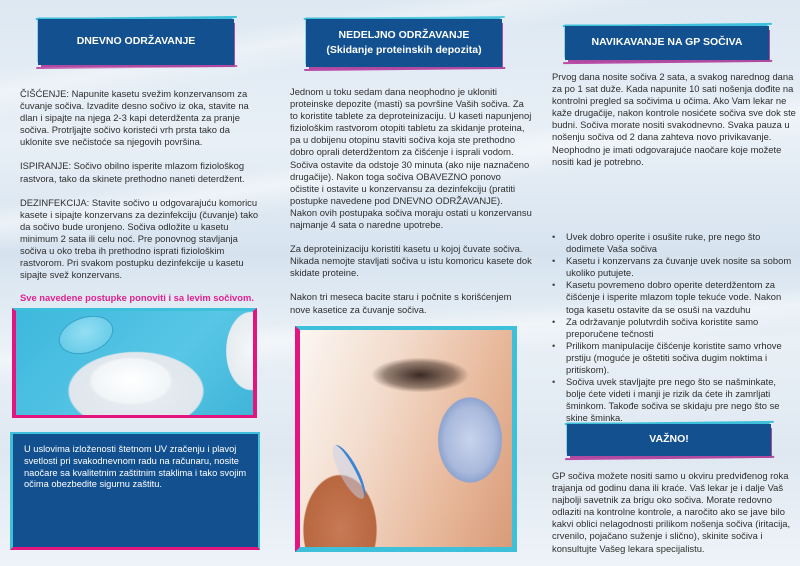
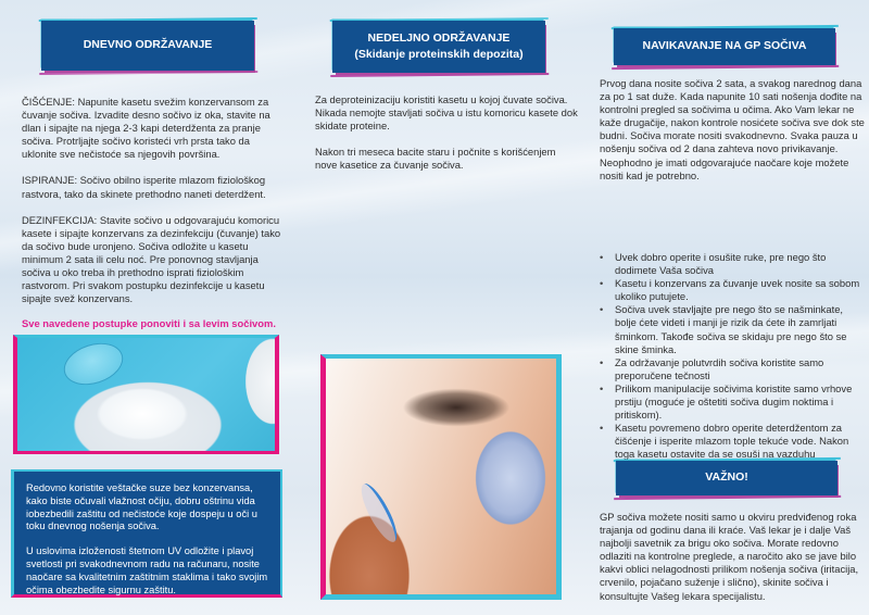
  DNEVNO ODRŽAVANJE
  ČIŠĆENJE: Napunite kasetu svežim konzervansom za čuvanje sočiva. Izvadite desno sočivo iz oka, stavite na dlan i sipajte na njega 2-3 kapi deterdženta za pranje sočiva. Protrljajte sočivo koristeći vrh prsta tako da uklonite sve nečistoće sa njegovih površina.
  ISPIRANJE: Sočivo obilno isperite mlazom fiziološkog rastvora, tako da skinete prethodno naneti deterdžent.
  DEZINFEKCIJA: Stavite sočivo u odgovarajuću komoricu kasete i sipajte konzervans za dezinfekciju (čuvanje) tako da sočivo bude uronjeno. Sočiva odložite u kasetu minimum 2 sata ili celu noć. Pre ponovnog stavljanja sočiva u oko treba ih prethodno isprati fiziološkim rastvorom. Pri svakom postupku dezinfekcije u kasetu sipajte svež konzervans.
  Sve navedene postupke ponoviti i sa levim sočivom.
+ Redovno koristite veštačke suze bez konzervansa, kako biste očuvali vlažnost očiju, dobru oštrinu vida iobezbedili zaštitu od nečistoće koje dospeju u oči u toku dnevnog nošenja sočiva.
- U uslovima izloženosti štetnom UV zračenju i plavoj svetlosti pri svakodnevnom radu na računaru, nosite naočare sa kvalitetnim zaštitnim staklima i tako svojim očima obezbedite sigurnu zaštitu.
+ U uslovima izloženosti štetnom UV odložite i plavoj svetlosti pri svakodnevnom radu na računaru, nosite naočare sa kvalitetnim zaštitnim staklima i tako svojim očima obezbedite sigurnu zaštitu.
  NEDELJNO ODRŽAVANJE
  (Skidanje proteinskih depozita)
- Jednom u toku sedam dana neophodno je ukloniti proteinske depozite (masti) sa površine Vaših sočiva. Za to koristite tablete za deproteinizaciju. U kaseti napunjenoj fiziološkim rastvorom otopiti tabletu za skidanje proteina, pa u dobijenu otopinu staviti sočiva koja ste prethodno dobro oprali deterdžentom za čišćenje i isprali vodom. Sočiva ostavite da odstoje 30 minuta (ako nije naznačeno drugačije). Nakon toga sočiva OBAVEZNO ponovo očistite i ostavite u konzervansu za dezinfekciju (pratiti postupke navedene pod DNEVNO ODRŽAVANJE). Nakon ovih postupaka sočiva moraju ostati u konzervansu najmanje 4 sata o naredne upotrebe.
  Za deproteinizaciju koristiti kasetu u kojoj čuvate sočiva. Nikada nemojte stavljati sočiva u istu komoricu kasete dok skidate proteine.
  Nakon tri meseca bacite staru i počnite s korišćenjem nove kasetice za čuvanje sočiva.
  NAVIKAVANJE NA GP SOČIVA
  Prvog dana nosite sočiva 2 sata, a svakog narednog dana za po 1 sat duže. Kada napunite 10 sati nošenja dođite na kontrolni pregled sa sočivima u očima. Ako Vam lekar ne kaže drugačije, nakon kontrole nosićete sočiva sve dok ste budni. Sočiva morate nositi svakodnevno. Svaka pauza u nošenju sočiva od 2 dana zahteva novo privikavanje. Neophodno je imati odgovarajuće naočare koje možete nositi kad je potrebno.
  Uvek dobro operite i osušite ruke, pre nego što dodimete Vaša sočiva
  Kasetu i konzervans za čuvanje uvek nosite sa sobom ukoliko putujete.
- Kasetu povremeno dobro operite deterdžentom za čišćenje i isperite mlazom tople tekuće vode. Nakon toga kasetu ostavite da se osuši na vazduhu
+ Sočiva uvek stavljajte pre nego što se našminkate, bolje ćete videti i manji je rizik da ćete ih zamrljati šminkom. Takođe sočiva se skidaju pre nego što se skine šminka.
  Za održavanje polutvrdih sočiva koristite samo preporučene tečnosti
- Prilikom manipulacije čišćenje koristite samo vrhove prstiju (moguće je oštetiti sočiva dugim noktima i pritiskom).
+ Prilikom manipulacije sočivima koristite samo vrhove prstiju (moguće je oštetiti sočiva dugim noktima i pritiskom).
- Sočiva uvek stavljajte pre nego što se našminkate, bolje ćete videti i manji je rizik da ćete ih zamrljati šminkom. Takođe sočiva se skidaju pre nego što se skine šminka.
+ Kasetu povremeno dobro operite deterdžentom za čišćenje i isperite mlazom tople tekuće vode. Nakon toga kasetu ostavite da se osuši na vazduhu
  VAŽNO!
- GP sočiva možete nositi samo u okviru predviđenog roka trajanja od godinu dana ili kraće. Vaš lekar je i dalje Vaš najbolji savetnik za brigu oko sočiva. Morate redovno odlaziti na kontrolne kontrole, a naročito ako se jave bilo kakvi oblici nelagodnosti prilikom nošenja sočiva (iritacija, crvenilo, pojačano suženje i slično), skinite sočiva i konsultujte Vašeg lekara specijalistu.
+ GP sočiva možete nositi samo u okviru predviđenog roka trajanja od godinu dana ili kraće. Vaš lekar je i dalje Vaš najbolji savetnik za brigu oko sočiva. Morate redovno odlaziti na kontrolne preglede, a naročito ako se jave bilo kakvi oblici nelagodnosti prilikom nošenja sočiva (iritacija, crvenilo, pojačano suženje i slično), skinite sočiva i konsultujte Vašeg lekara specijalistu.
